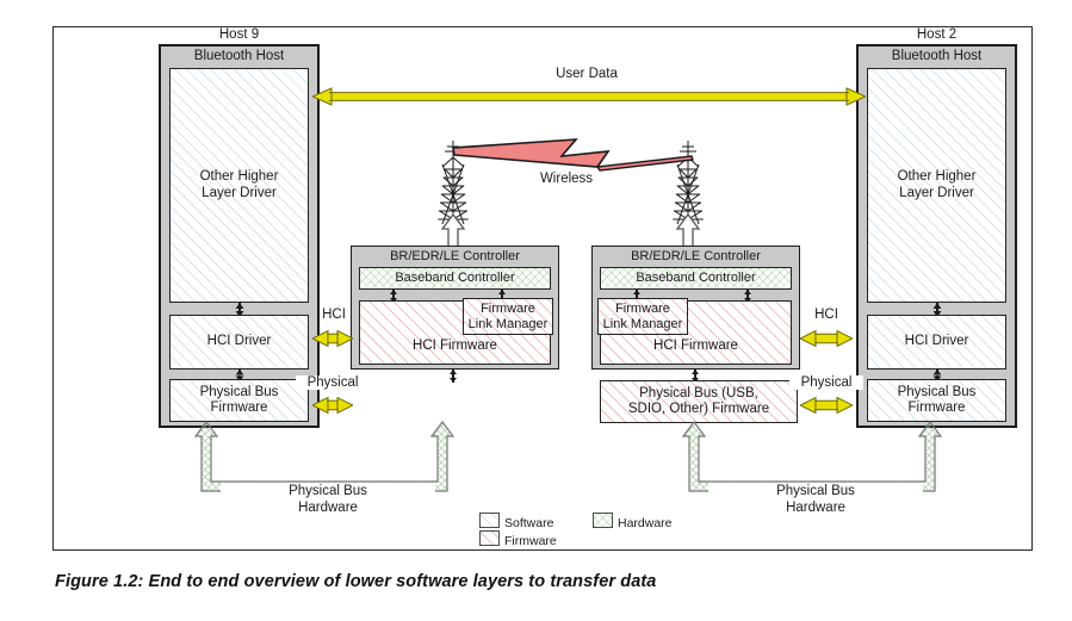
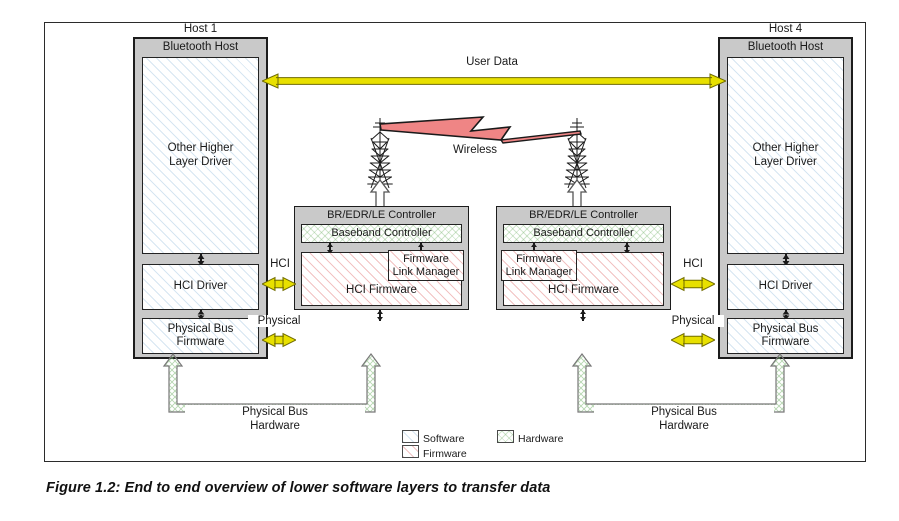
- Host 9
+ Host 1
  Bluetooth Host
  Other Higher
  Layer Driver
  HCI Driver
  Physical Bus
  Firmware
- Host 2
+ Host 4
  Bluetooth Host
  Other Higher
  Layer Driver
  HCI Driver
  Physical Bus
  Firmware
  User Data
  Wireless
  BR/EDR/LE Controller
  Baseband Controller
  HCI Firmware
  Firmware
  Link Manager
  BR/EDR/LE Controller
  Baseband Controller
  HCI Firmware
  Firmware
  Link Manager
- Physical Bus (USB,
- SDIO, Other) Firmware
  HCI
  HCI
  Physical
  Physical
  Physical Bus
  Hardware
  Physical Bus
  Hardware
  Software
  Firmware
  Hardware
  Figure 1.2: End to end overview of lower software layers to transfer data
